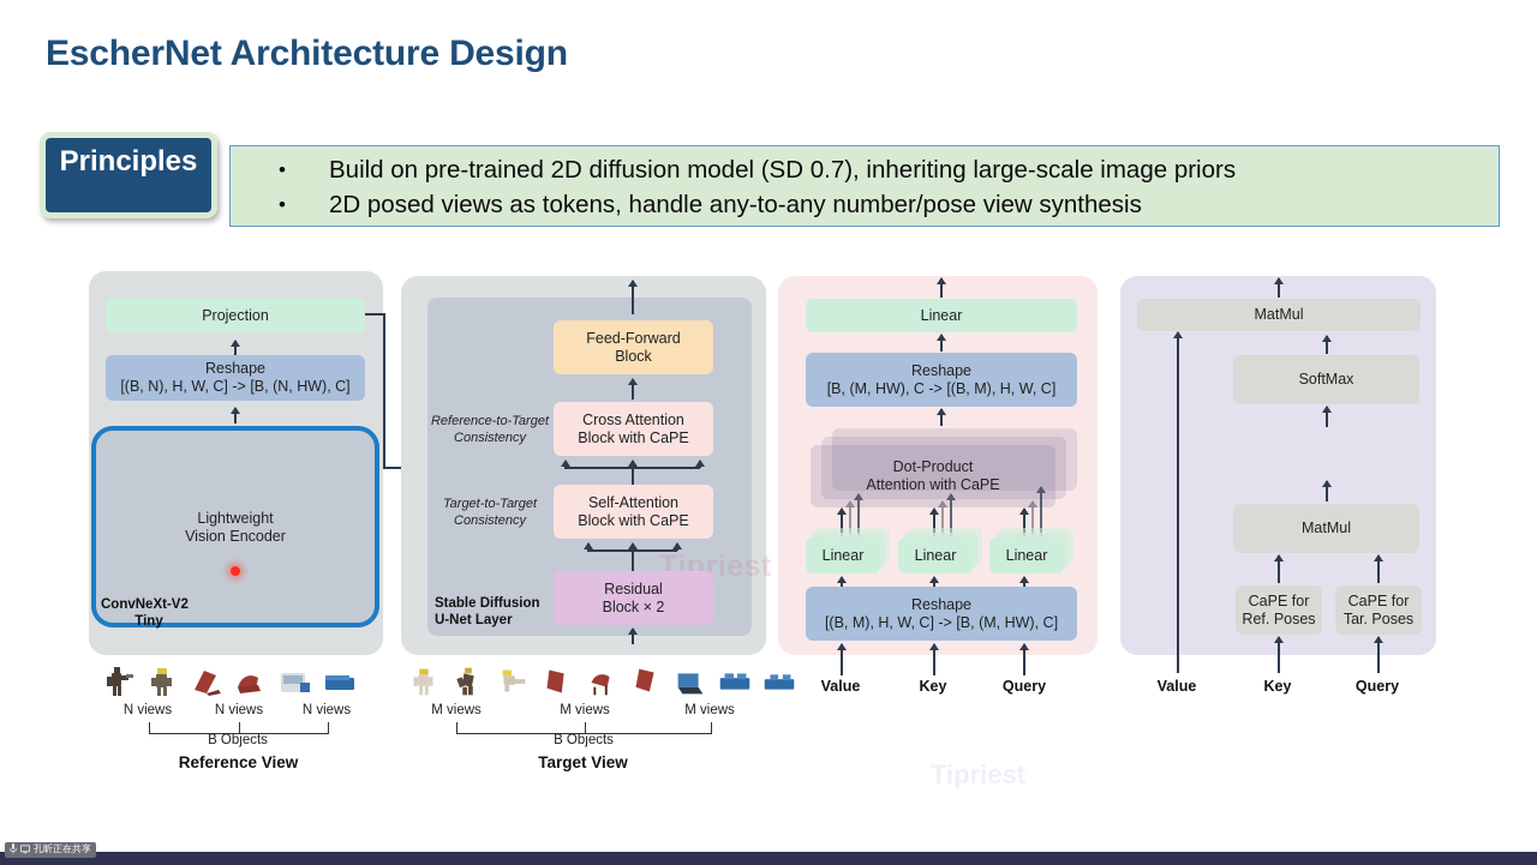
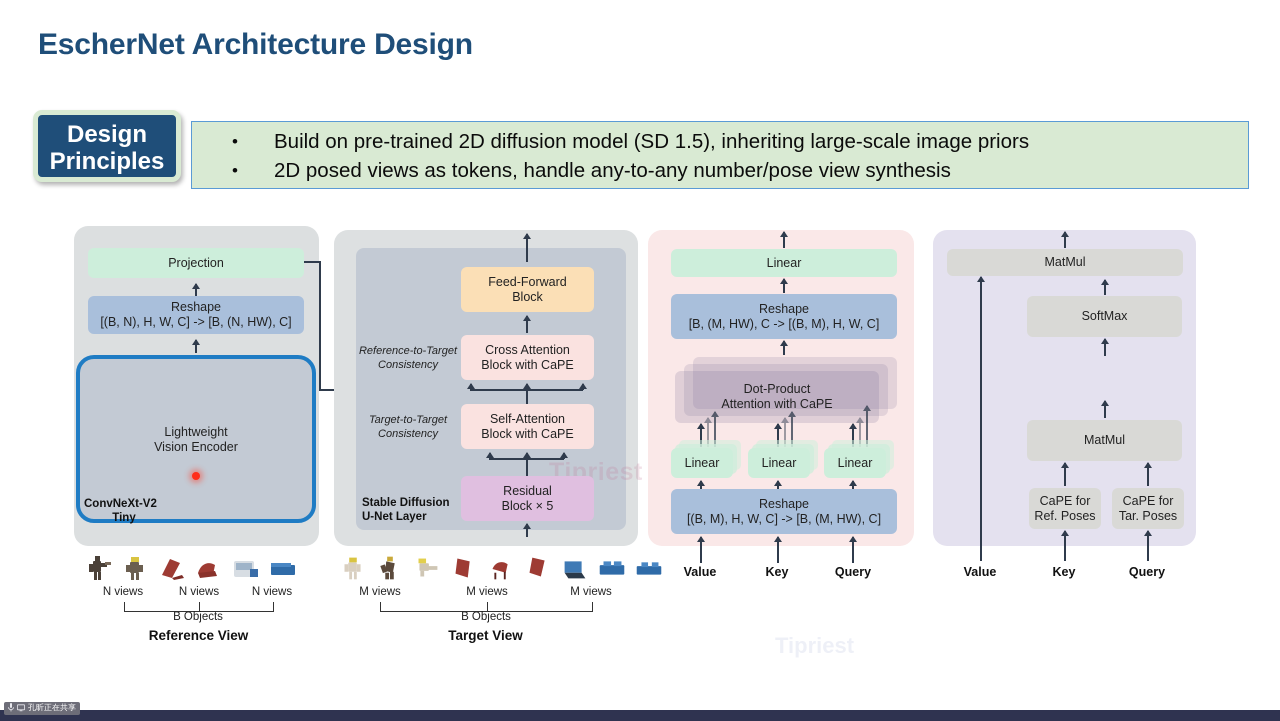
  EscherNet Architecture Design
  •
- Build on pre-trained 2D diffusion model (SD 0.7), inheriting large-scale image priors
+ Build on pre-trained 2D diffusion model (SD 1.5), inheriting large-scale image priors
  •
  2D posed views as tokens, handle any-to-any number/pose view synthesis
+ Design
  Principles
  Projection
  Reshape
  [(B, N), H, W, C] -> [B, (N, HW), C]
  Lightweight
  Vision Encoder
  ConvNeXt-V2
  Tiny
  N views
  N views
  N views
  B Objects
  Reference View
  Tipriest
  Feed-Forward
  Block
  Cross Attention
  Block with CaPE
  Reference-to-Target
  Consistency
  Self-Attention
  Block with CaPE
  Target-to-Target
  Consistency
  Residual
- Block × 2
+ Block × 5
  Stable Diffusion
  U-Net Layer
  M views
  M views
  M views
  B Objects
  Target View
  Linear
  Reshape
  [B, (M, HW), C -> [(B, M), H, W, C]
  Dot-Product
  Attention with CaPE
  Linear
  Linear
  Linear
  Reshape
  [(B, M), H, W, C] -> [B, (M, HW), C]
  Value
  Key
  Query
  MatMul
  SoftMax
  MatMul
  CaPE for
  Ref. Poses
  CaPE for
  Tar. Poses
  Value
  Key
  Query
  孔昕正在共享
